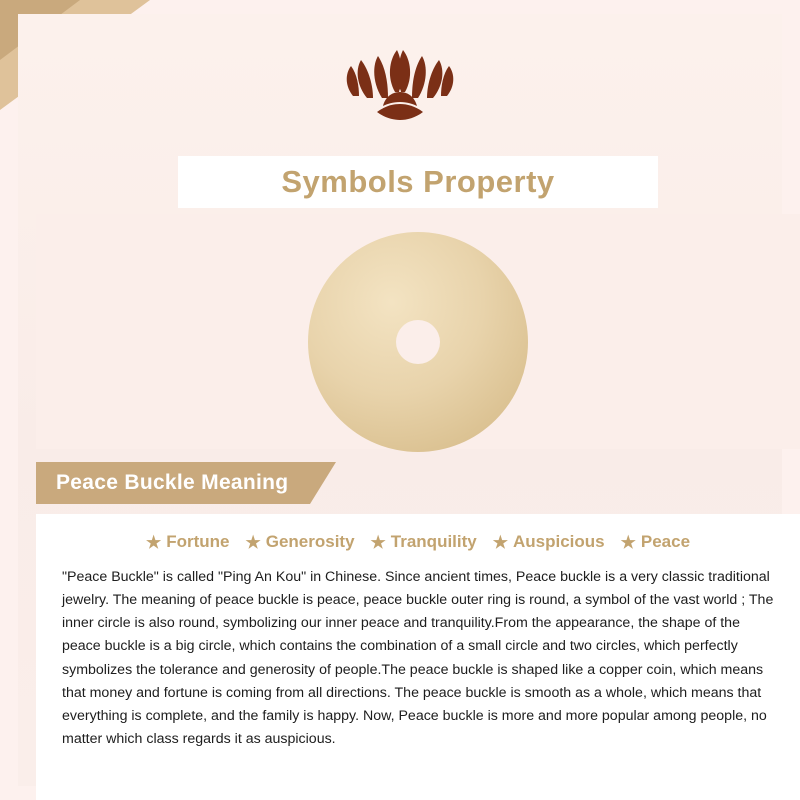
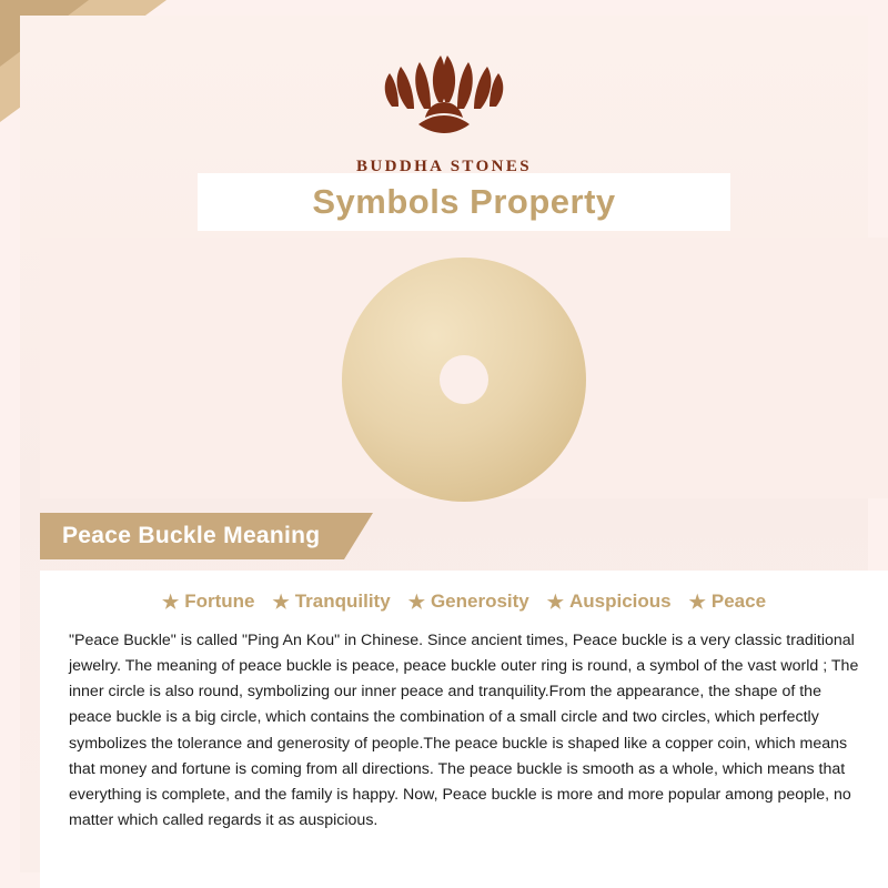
+ BUDDHA STONES
  Symbols Property
  Peace Buckle Meaning
  ★
  Fortune
  ★
- Generosity
+ Tranquility
  ★
- Tranquility
+ Generosity
  ★
  Auspicious
  ★
  Peace
- "Peace Buckle" is called "Ping An Kou" in Chinese. Since ancient times, Peace buckle is a very classic traditional jewelry. The meaning of peace buckle is peace, peace buckle outer ring is round, a symbol of the vast world ; The inner circle is also round, symbolizing our inner peace and tranquility.From the appearance, the shape of the peace buckle is a big circle, which contains the combination of a small circle and two circles, which perfectly symbolizes the tolerance and generosity of people.The peace buckle is shaped like a copper coin, which means that money and fortune is coming from all directions. The peace buckle is smooth as a whole, which means that everything is complete, and the family is happy. Now, Peace buckle is more and more popular among people, no matter which class regards it as auspicious.
+ "Peace Buckle" is called "Ping An Kou" in Chinese. Since ancient times, Peace buckle is a very classic traditional jewelry. The meaning of peace buckle is peace, peace buckle outer ring is round, a symbol of the vast world ; The inner circle is also round, symbolizing our inner peace and tranquility.From the appearance, the shape of the peace buckle is a big circle, which contains the combination of a small circle and two circles, which perfectly symbolizes the tolerance and generosity of people.The peace buckle is shaped like a copper coin, which means that money and fortune is coming from all directions. The peace buckle is smooth as a whole, which means that everything is complete, and the family is happy. Now, Peace buckle is more and more popular among people, no matter which called regards it as auspicious.
